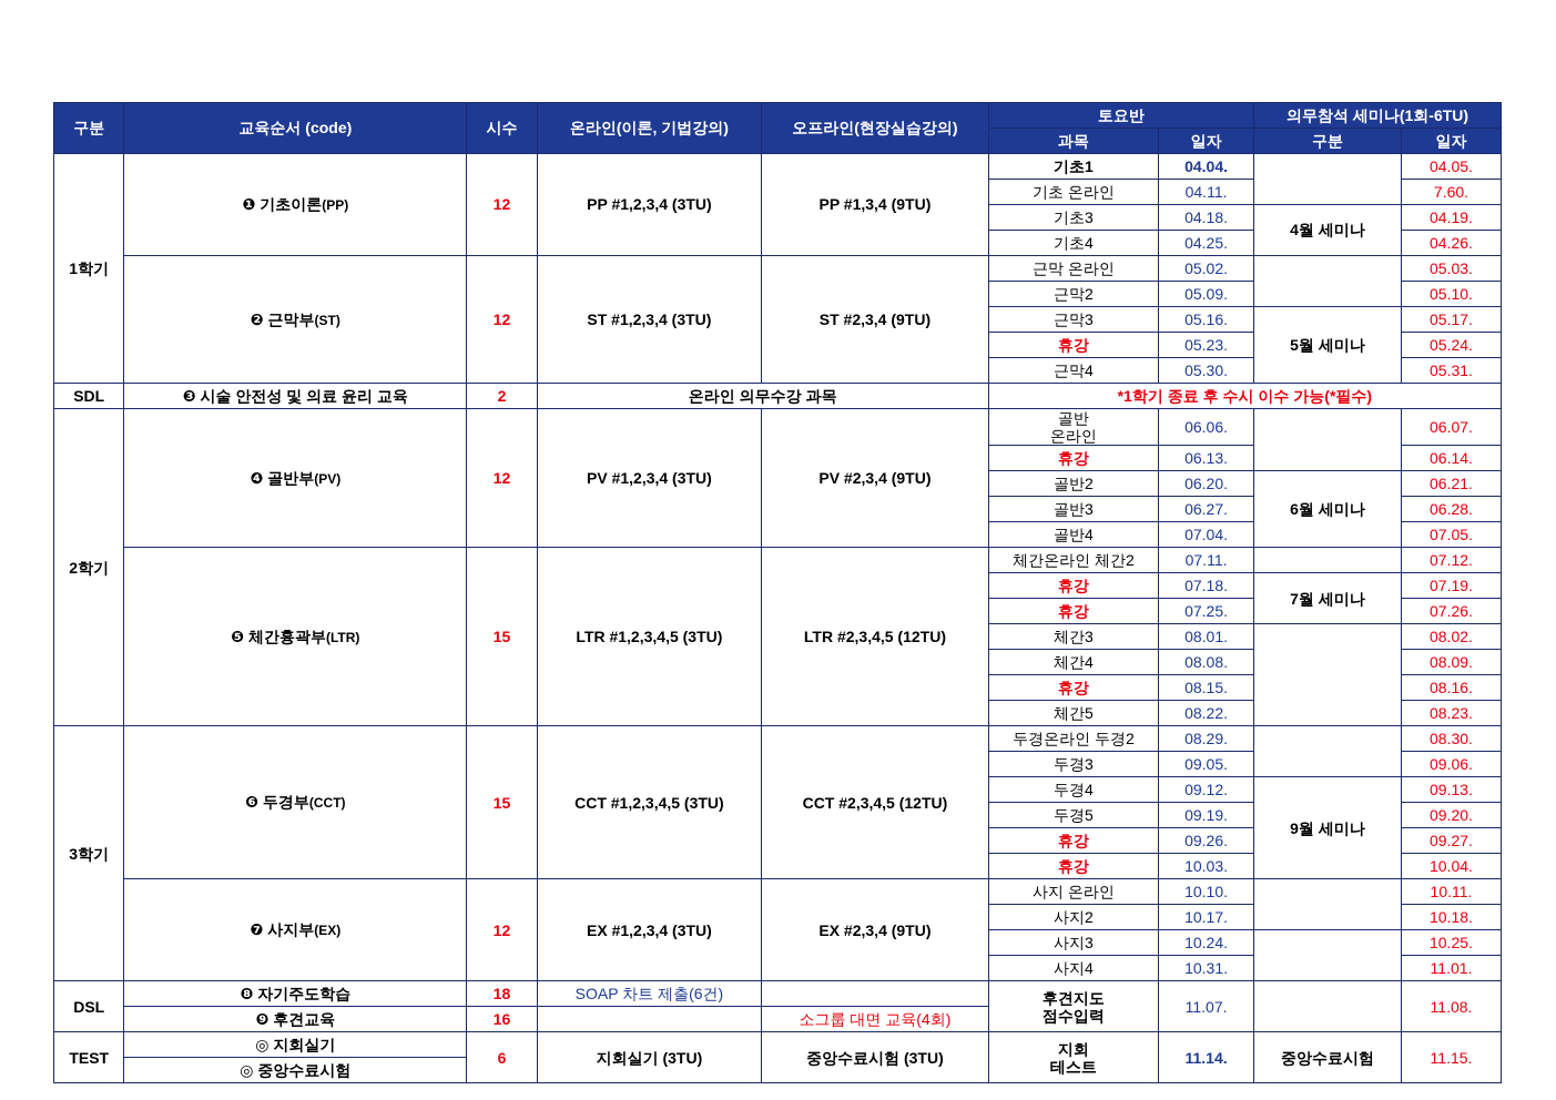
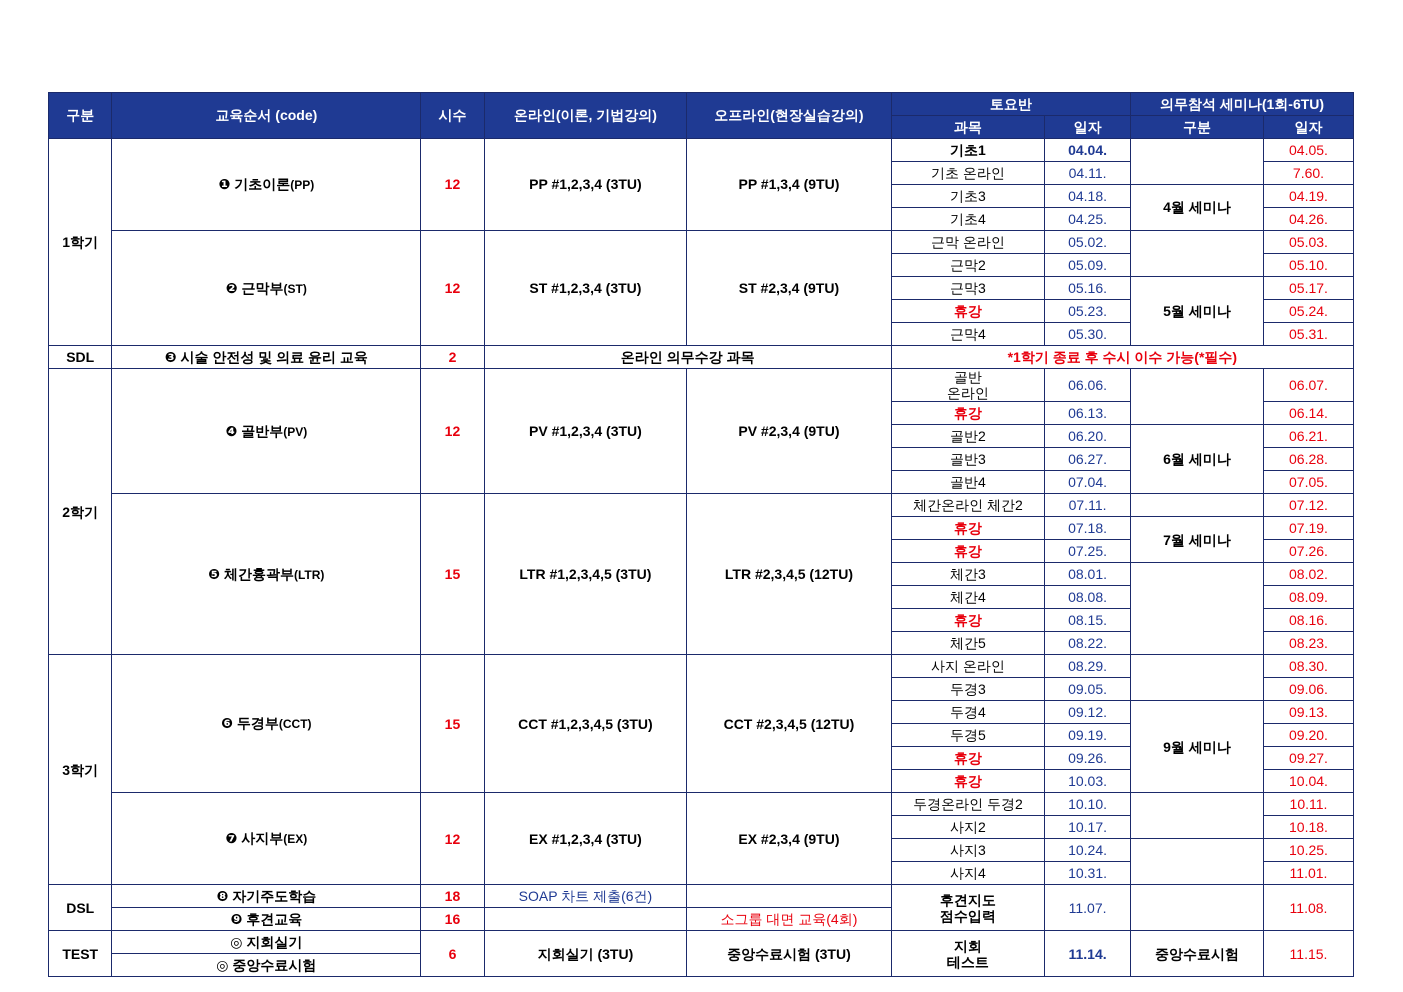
  구분	교육순서 (code)	시수	온라인(이론, 기법강의)	오프라인(현장실습강의)	토요반	의무참석 세미나(1회-6TU)
  과목	일자	구분	일자
  1학기	❶ 기초이론(PP)	12	PP #1,2,3,4 (3TU)	PP #1,3,4 (9TU)	기초1	04.04.		04.05.
  기초 온라인	04.11.	7.60.
  기초3	04.18.	4월 세미나	04.19.
  기초4	04.25.	04.26.
  ❷ 근막부(ST)	12	ST #1,2,3,4 (3TU)	ST #2,3,4 (9TU)	근막 온라인	05.02.		05.03.
  근막2	05.09.	05.10.
  근막3	05.16.	5월 세미나	05.17.
  휴강	05.23.	05.24.
  근막4	05.30.	05.31.
  SDL	❸ 시술 안전성 및 의료 윤리 교육	2	온라인 의무수강 과목	*1학기 종료 후 수시 이수 가능(*필수)
  2학기	❹ 골반부(PV)	12	PV #1,2,3,4 (3TU)	PV #2,3,4 (9TU)	골반 온라인	06.06.		06.07.
  휴강	06.13.	06.14.
  골반2	06.20.	6월 세미나	06.21.
  골반3	06.27.	06.28.
  골반4	07.04.	07.05.
  ❺ 체간흉곽부(LTR)	15	LTR #1,2,3,4,5 (3TU)	LTR #2,3,4,5 (12TU)	체간온라인 체간2	07.11.		07.12.
  휴강	07.18.	7월 세미나	07.19.
  휴강	07.25.	07.26.
  체간3	08.01.		08.02.
  체간4	08.08.	08.09.
  휴강	08.15.	08.16.
  체간5	08.22.	08.23.
- 3학기	❻ 두경부(CCT)	15	CCT #1,2,3,4,5 (3TU)	CCT #2,3,4,5 (12TU)	두경온라인 두경2	08.29.		08.30.
+ 3학기	❻ 두경부(CCT)	15	CCT #1,2,3,4,5 (3TU)	CCT #2,3,4,5 (12TU)	사지 온라인	08.29.		08.30.
  두경3	09.05.	09.06.
  두경4	09.12.	9월 세미나	09.13.
  두경5	09.19.	09.20.
  휴강	09.26.	09.27.
  휴강	10.03.	10.04.
- ❼ 사지부(EX)	12	EX #1,2,3,4 (3TU)	EX #2,3,4 (9TU)	사지 온라인	10.10.		10.11.
+ ❼ 사지부(EX)	12	EX #1,2,3,4 (3TU)	EX #2,3,4 (9TU)	두경온라인 두경2	10.10.		10.11.
  사지2	10.17.	10.18.
  사지3	10.24.		10.25.
  사지4	10.31.	11.01.
  DSL	❽ 자기주도학습	18	SOAP 차트 제출(6건)		후견지도 점수입력	11.07.		11.08.
  ❾ 후견교육	16		소그룹 대면 교육(4회)
  TEST	◎ 지회실기	6	지회실기 (3TU)	중앙수료시험 (3TU)	지회 테스트	11.14.	중앙수료시험	11.15.
  ◎ 중앙수료시험
